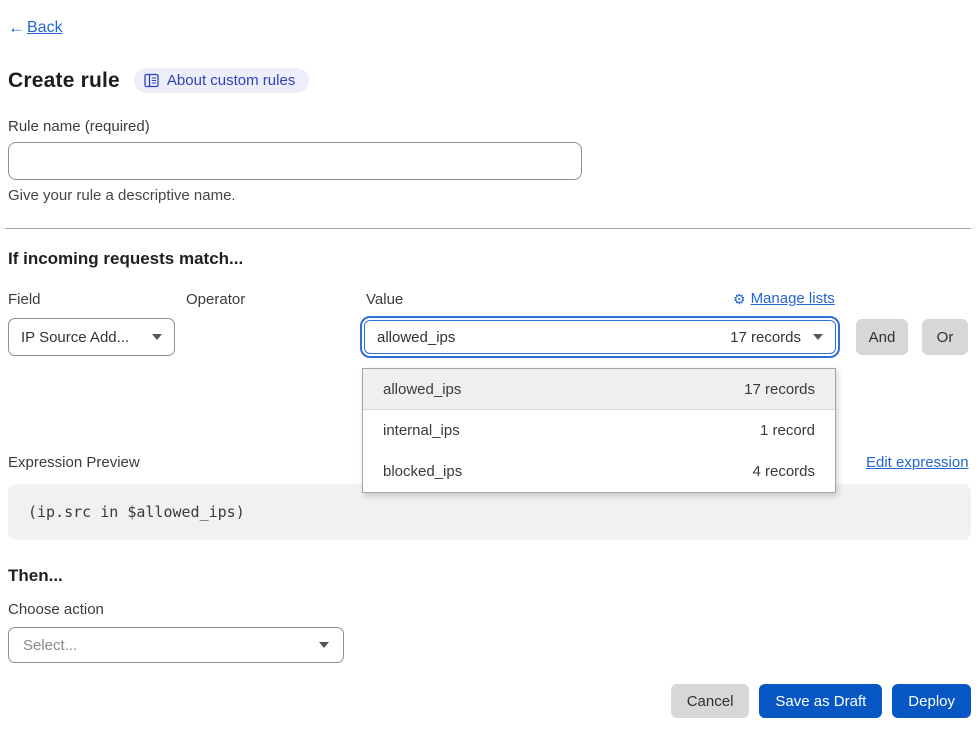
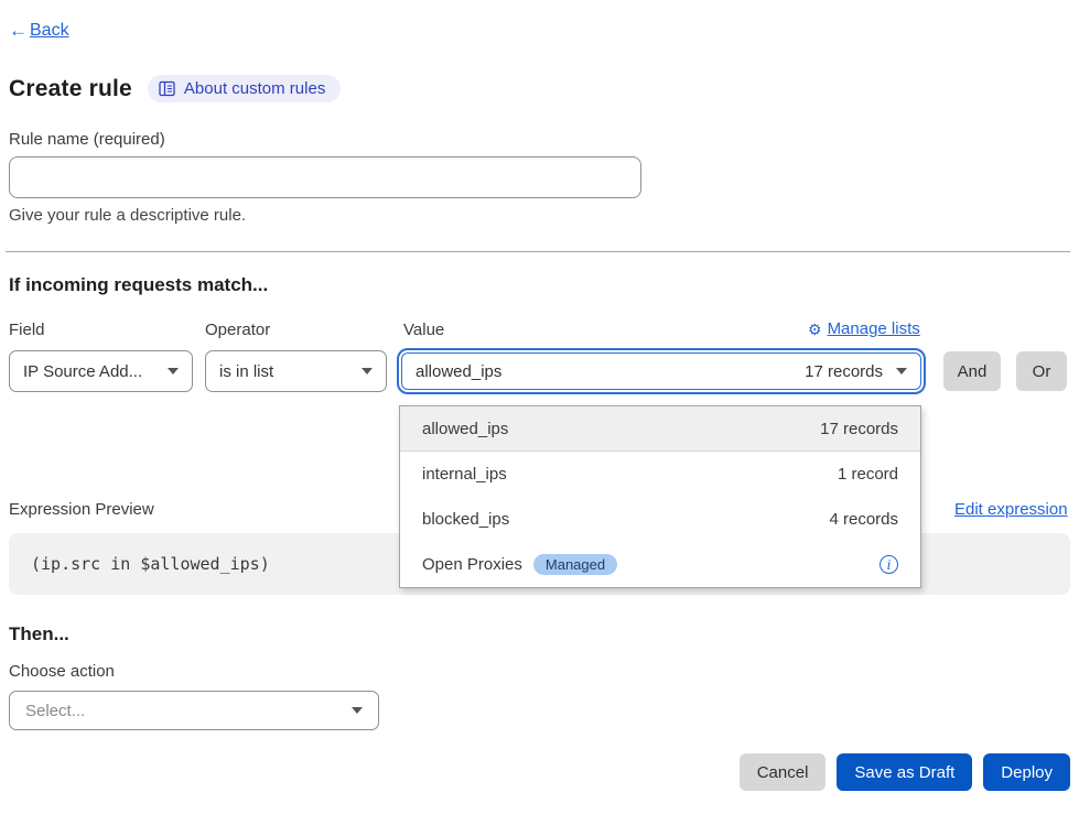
  ←
  Back
  Create rule
  About custom rules
  Rule name (required)
- Give your rule a descriptive name.
+ Give your rule a descriptive rule.
  If incoming requests match...
  Field
  Operator
  Value
  ⚙
  Manage lists
  IP Source Add...
+ is in list
  allowed_ips
  17 records
  And
  Or
  Expression Preview
  Edit expression
  (ip.src in $allowed_ips)
  allowed_ips
  17 records
  internal_ips
  1 record
  blocked_ips
  4 records
+ Open Proxies
+ Managed
+ i
  Then...
  Choose action
  Select...
  Cancel
  Save as Draft
  Deploy
